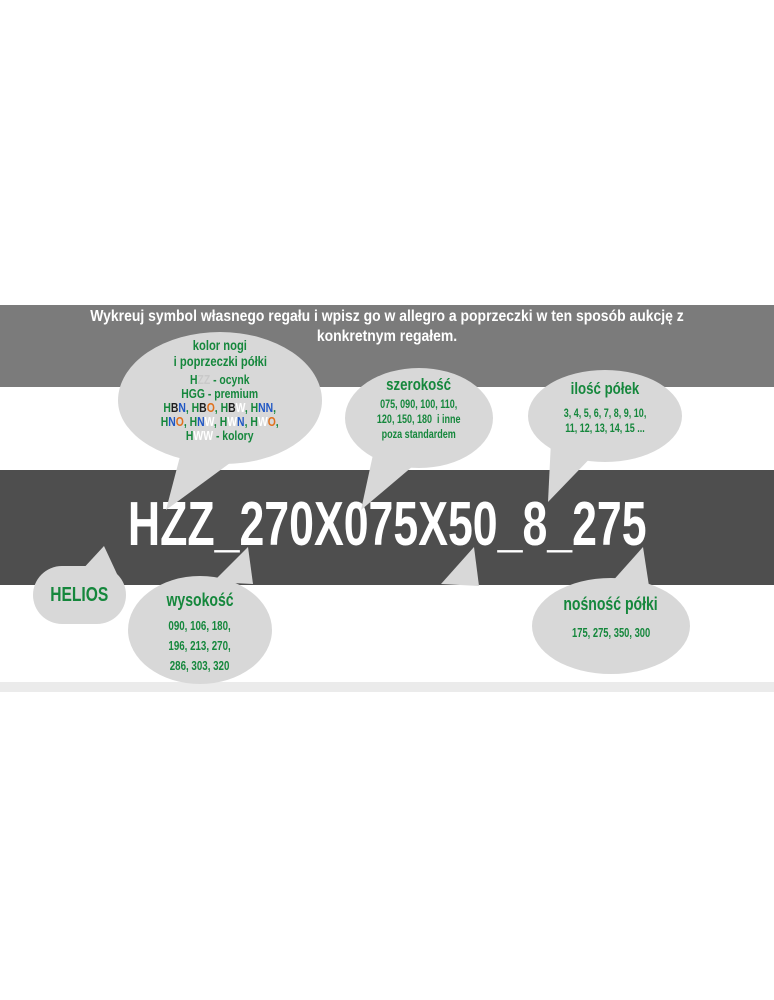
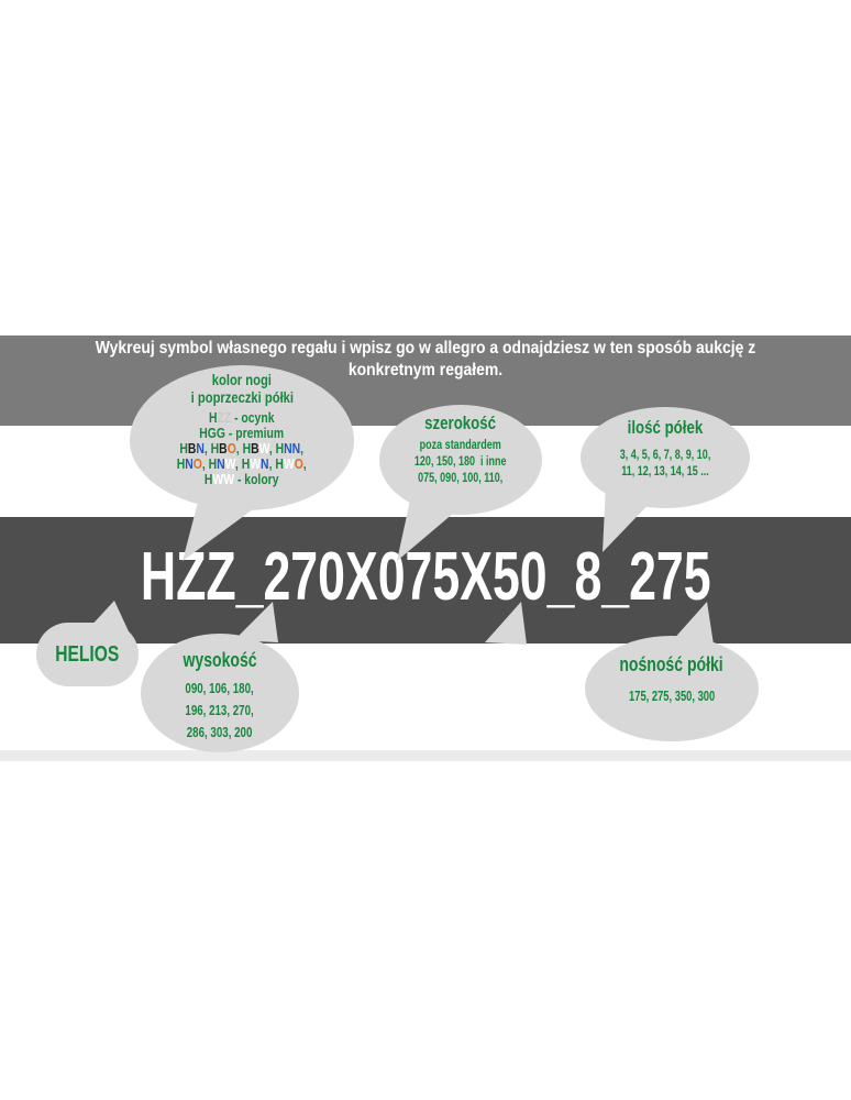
- Wykreuj symbol własnego regału i wpisz go w allegro a poprzeczki w ten sposób aukcję z
+ Wykreuj symbol własnego regału i wpisz go w allegro a odnajdziesz w ten sposób aukcję z
  konkretnym regałem.
  HZZ_270X075X50_8_275
  kolor nogi
  i poprzeczki półki
  H - ocynk
  HGG - premium
  HBN, HBO, HBW, HNN,
  HNO, HNW, HWN, HWO,
  HWW - kolory
  szerokość
- 075, 090, 100, 110,
+ poza standardem
  120, 150, 180 i inne
- poza standardem
+ 075, 090, 100, 110,
  ilość półek
  3, 4, 5, 6, 7, 8, 9, 10,
  11, 12, 13, 14, 15 ...
  HELIOS
  wysokość
  090, 106, 180,
  196, 213, 270,
- 286, 303, 320
+ 286, 303, 200
  nośność półki
  175, 275, 350, 300
